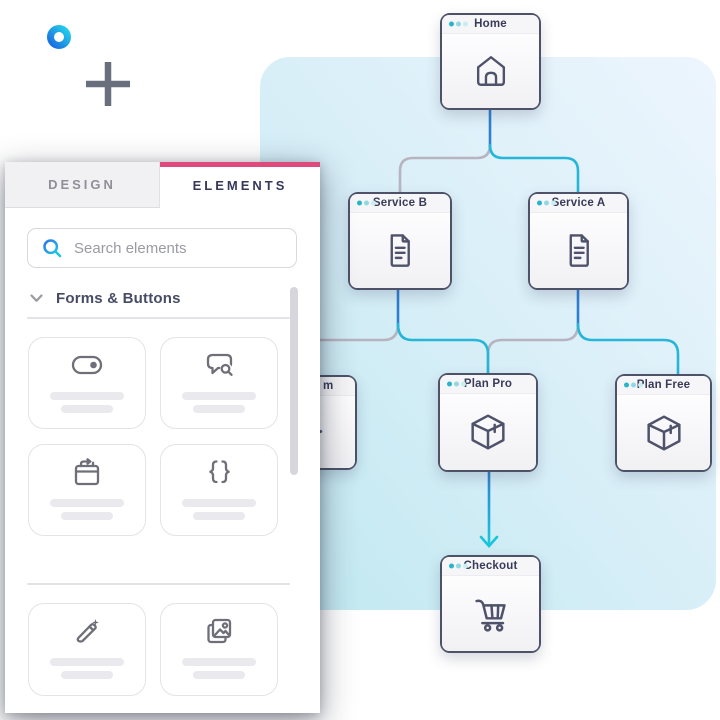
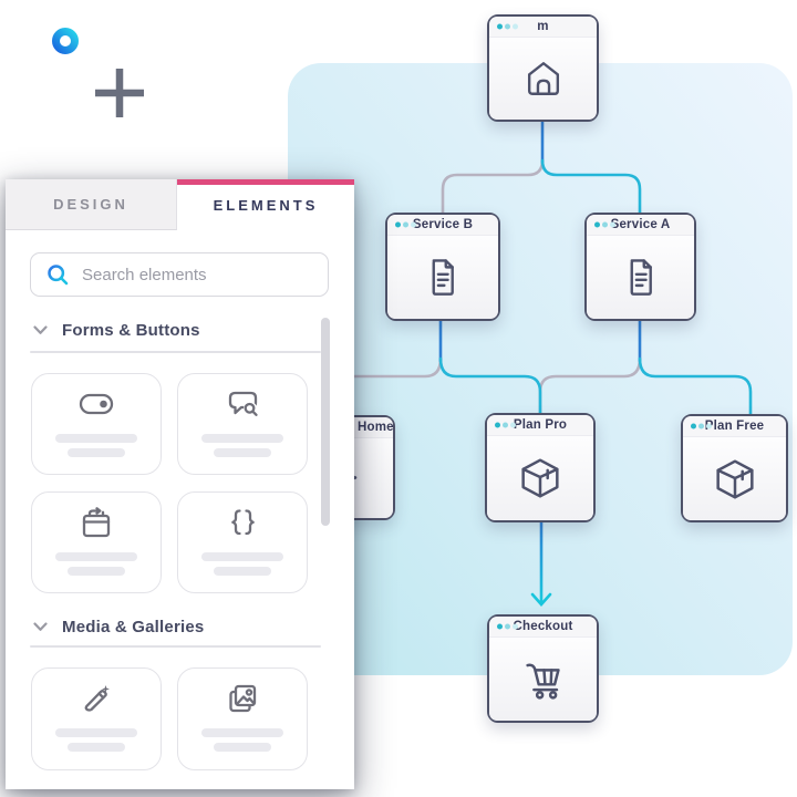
- Home
+ m
  Service B
  ervice A
- m
+ Home
  Plan Pro
  lan Free
  heckout
  DESIGN
  ELEMENTS
  Search elements
  Forms & Buttons
+ Media & Galleries
